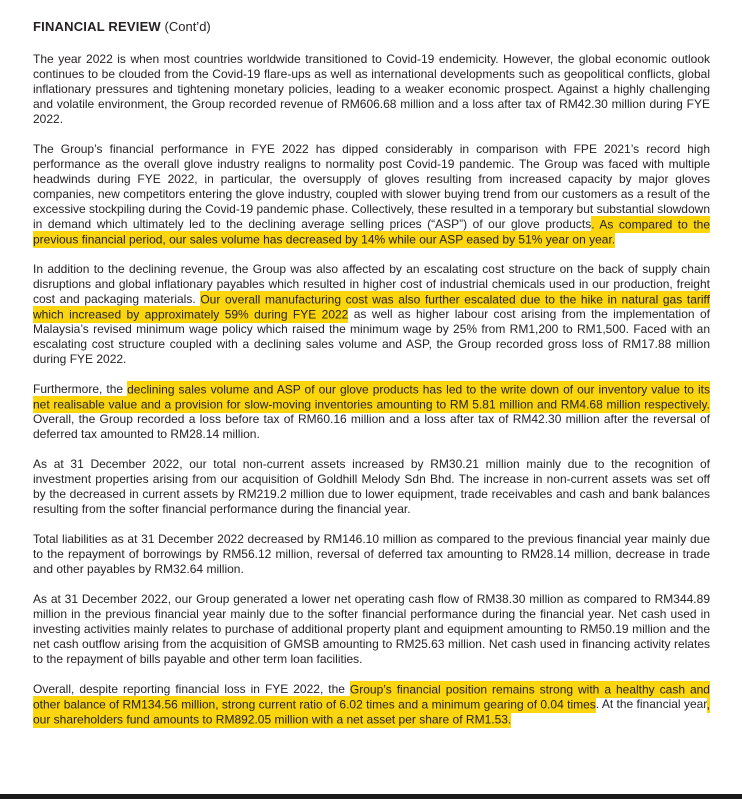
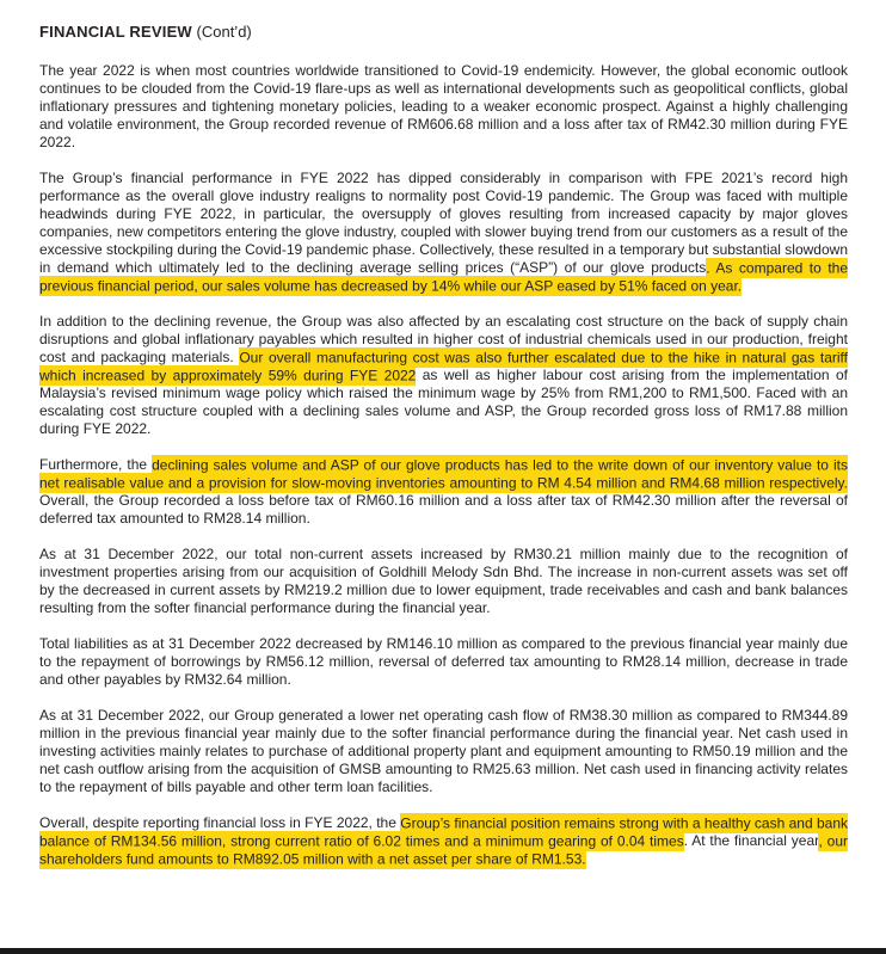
  FINANCIAL REVIEW (Cont’d)
  The year 2022 is when most countries worldwide transitioned to Covid-19 endemicity. However, the global economic outlook continues to be clouded from the Covid-19 flare-ups as well as international developments such as geopolitical conflicts, global inflationary pressures and tightening monetary policies, leading to a weaker economic prospect. Against a highly challenging and volatile environment, the Group recorded revenue of RM606.68 million and a loss after tax of RM42.30 million during FYE 2022.
- The Group’s financial performance in FYE 2022 has dipped considerably in comparison with FPE 2021’s record high performance as the overall glove industry realigns to normality post Covid-19 pandemic. The Group was faced with multiple headwinds during FYE 2022, in particular, the oversupply of gloves resulting from increased capacity by major gloves companies, new competitors entering the glove industry, coupled with slower buying trend from our customers as a result of the excessive stockpiling during the Covid-19 pandemic phase. Collectively, these resulted in a temporary but substantial slowdown in demand which ultimately led to the declining average selling prices (“ASP”) of our glove products. As compared to the previous financial period, our sales volume has decreased by 14% while our ASP eased by 51% year on year.
+ The Group’s financial performance in FYE 2022 has dipped considerably in comparison with FPE 2021’s record high performance as the overall glove industry realigns to normality post Covid-19 pandemic. The Group was faced with multiple headwinds during FYE 2022, in particular, the oversupply of gloves resulting from increased capacity by major gloves companies, new competitors entering the glove industry, coupled with slower buying trend from our customers as a result of the excessive stockpiling during the Covid-19 pandemic phase. Collectively, these resulted in a temporary but substantial slowdown in demand which ultimately led to the declining average selling prices (“ASP”) of our glove products. As compared to the previous financial period, our sales volume has decreased by 14% while our ASP eased by 51% faced on year.
  In addition to the declining revenue, the Group was also affected by an escalating cost structure on the back of supply chain disruptions and global inflationary payables which resulted in higher cost of industrial chemicals used in our production, freight cost and packaging materials. Our overall manufacturing cost was also further escalated due to the hike in natural gas tariff which increased by approximately 59% during FYE 2022 as well as higher labour cost arising from the implementation of Malaysia’s revised minimum wage policy which raised the minimum wage by 25% from RM1,200 to RM1,500. Faced with an escalating cost structure coupled with a declining sales volume and ASP, the Group recorded gross loss of RM17.88 million during FYE 2022.
- Furthermore, the declining sales volume and ASP of our glove products has led to the write down of our inventory value to its net realisable value and a provision for slow-moving inventories amounting to RM 5.81 million and RM4.68 million respectively. Overall, the Group recorded a loss before tax of RM60.16 million and a loss after tax of RM42.30 million after the reversal of deferred tax amounted to RM28.14 million.
+ Furthermore, the declining sales volume and ASP of our glove products has led to the write down of our inventory value to its net realisable value and a provision for slow-moving inventories amounting to RM 4.54 million and RM4.68 million respectively. Overall, the Group recorded a loss before tax of RM60.16 million and a loss after tax of RM42.30 million after the reversal of deferred tax amounted to RM28.14 million.
  As at 31 December 2022, our total non-current assets increased by RM30.21 million mainly due to the recognition of investment properties arising from our acquisition of Goldhill Melody Sdn Bhd. The increase in non-current assets was set off by the decreased in current assets by RM219.2 million due to lower equipment, trade receivables and cash and bank balances resulting from the softer financial performance during the financial year.
  Total liabilities as at 31 December 2022 decreased by RM146.10 million as compared to the previous financial year mainly due to the repayment of borrowings by RM56.12 million, reversal of deferred tax amounting to RM28.14 million, decrease in trade and other payables by RM32.64 million.
  As at 31 December 2022, our Group generated a lower net operating cash flow of RM38.30 million as compared to RM344.89 million in the previous financial year mainly due to the softer financial performance during the financial year. Net cash used in investing activities mainly relates to purchase of additional property plant and equipment amounting to RM50.19 million and the net cash outflow arising from the acquisition of GMSB amounting to RM25.63 million. Net cash used in financing activity relates to the repayment of bills payable and other term loan facilities.
- Overall, despite reporting financial loss in FYE 2022, the Group’s financial position remains strong with a healthy cash and other balance of RM134.56 million, strong current ratio of 6.02 times and a minimum gearing of 0.04 times. At the financial year, our shareholders fund amounts to RM892.05 million with a net asset per share of RM1.53.
+ Overall, despite reporting financial loss in FYE 2022, the Group’s financial position remains strong with a healthy cash and bank balance of RM134.56 million, strong current ratio of 6.02 times and a minimum gearing of 0.04 times. At the financial year, our shareholders fund amounts to RM892.05 million with a net asset per share of RM1.53.
